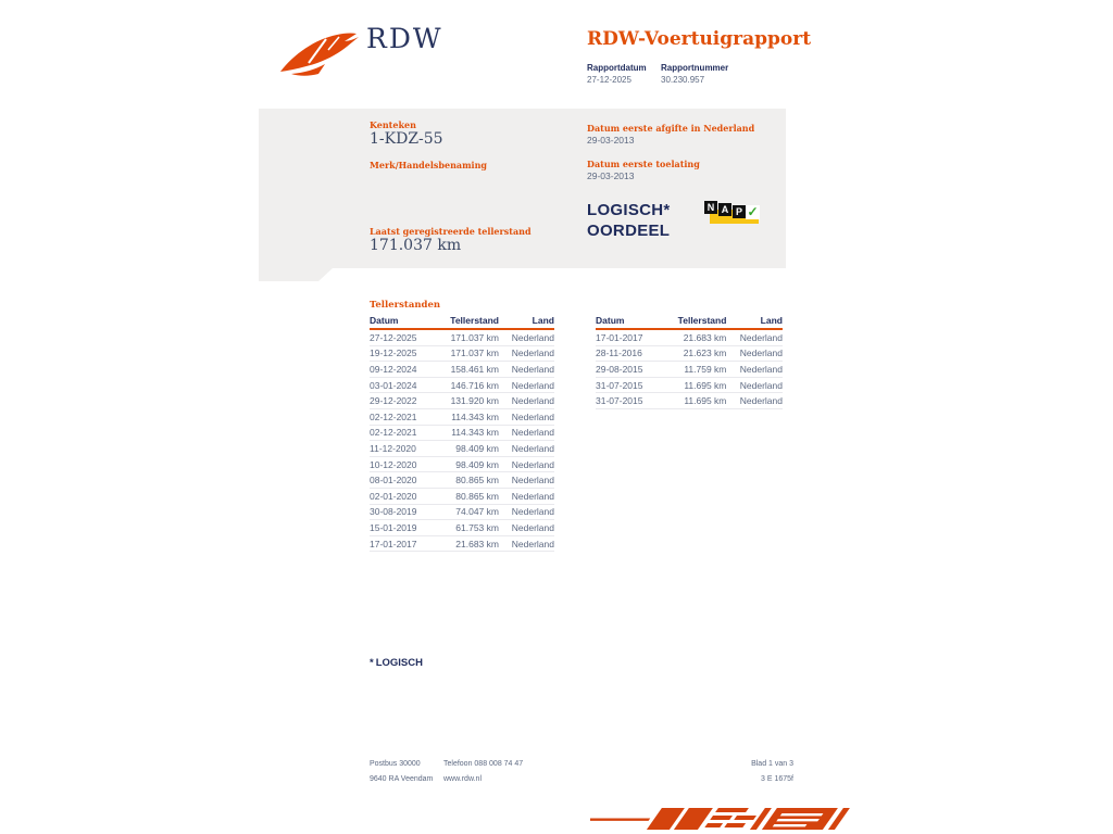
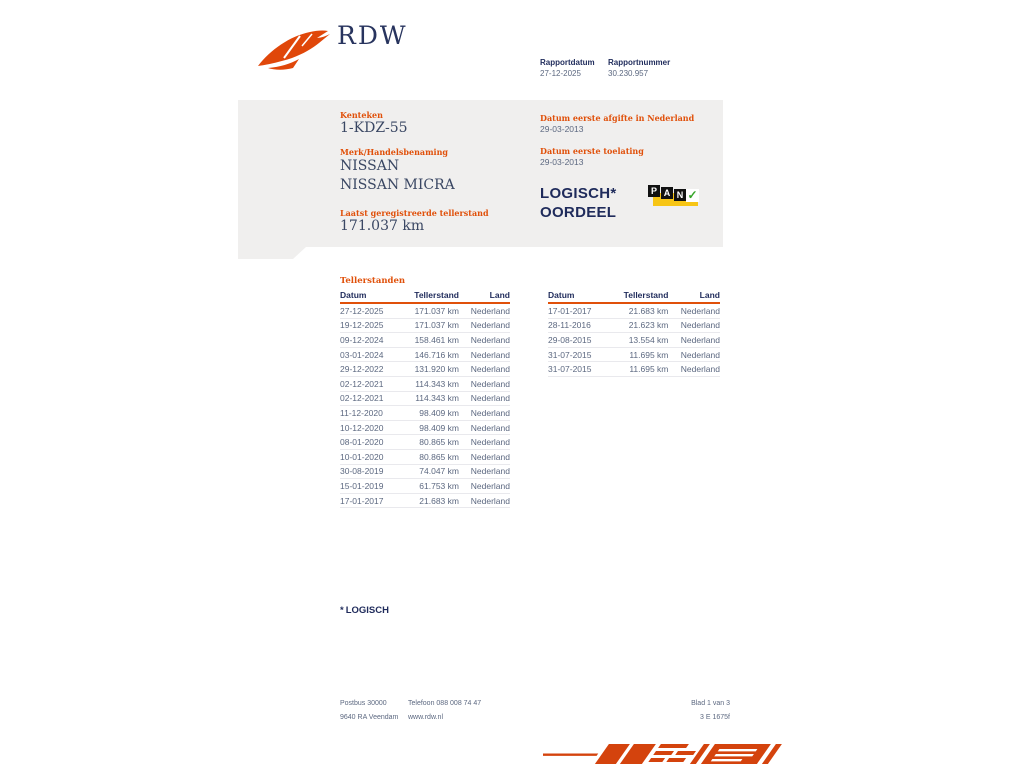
  RDW
- RDW-Voertuigrapport
  Rapportdatum
  Rapportnummer
  27-12-2025
  30.230.957
  Kenteken
  1-KDZ-55
  Merk/Handelsbenaming
+ NISSAN NISSAN MICRA
  Laatst geregistreerde tellerstand
  171.037 km
  Datum eerste afgifte in Nederland
  29-03-2013
  Datum eerste toelating
  29-03-2013
  LOGISCH*
  OORDEEL
- N
+ P
  A
- P
+ N
  ✓
  Tellerstanden
  Datum
  Tellerstand
  Land
  27-12-2025
  171.037 km
  Nederland
  19-12-2025
  171.037 km
  Nederland
  09-12-2024
  158.461 km
  Nederland
  03-01-2024
  146.716 km
  Nederland
  29-12-2022
  131.920 km
  Nederland
  02-12-2021
  114.343 km
  Nederland
  02-12-2021
  114.343 km
  Nederland
  11-12-2020
  98.409 km
  Nederland
  10-12-2020
  98.409 km
  Nederland
  08-01-2020
  80.865 km
  Nederland
- 02-01-2020
+ 10-01-2020
  80.865 km
  Nederland
  30-08-2019
  74.047 km
  Nederland
  15-01-2019
  61.753 km
  Nederland
  17-01-2017
  21.683 km
  Nederland
  Datum
  Tellerstand
  Land
  17-01-2017
  21.683 km
  Nederland
  28-11-2016
  21.623 km
  Nederland
  29-08-2015
- 11.759 km
+ 13.554 km
  Nederland
  31-07-2015
  11.695 km
  Nederland
  31-07-2015
  11.695 km
  Nederland
  * LOGISCH
